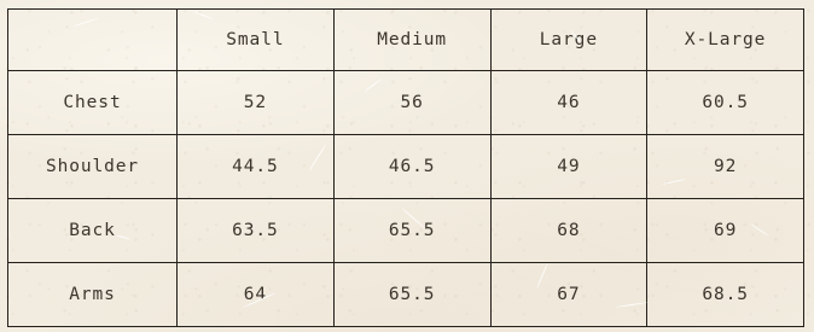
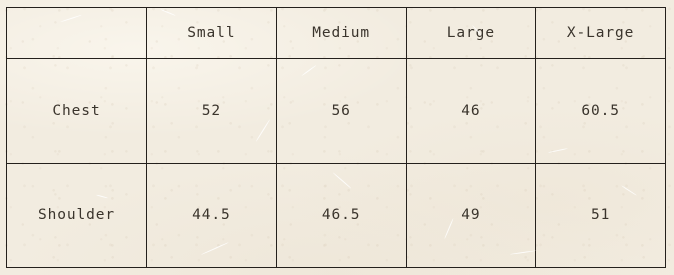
  	Small	Medium	Large	X-Large
  Chest	52	56	46	60.5
- Shoulder	44.5	46.5	49	92
+ Shoulder	44.5	46.5	49	51
- Back	63.5	65.5	68	69
- Arms	64	65.5	67	68.5
